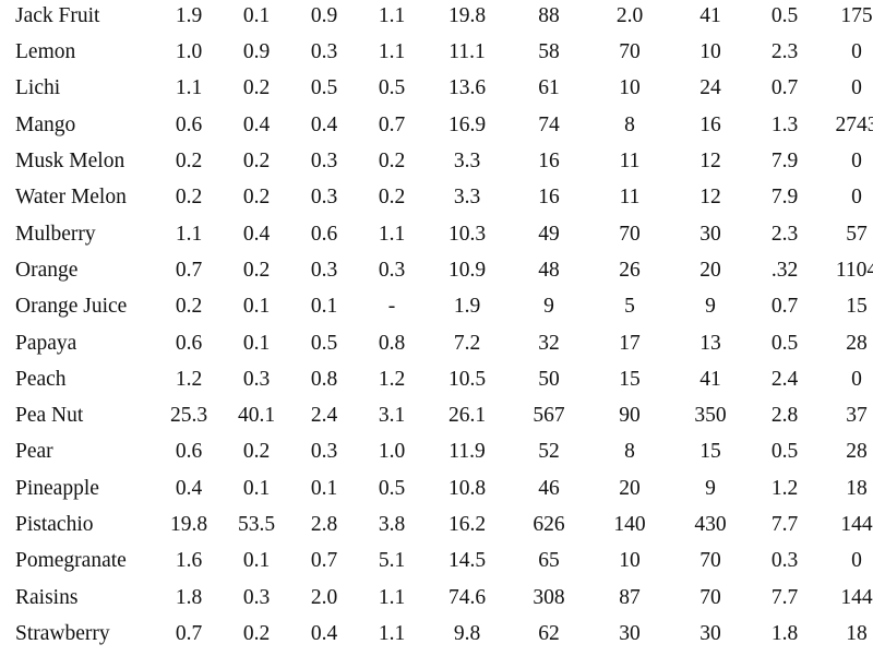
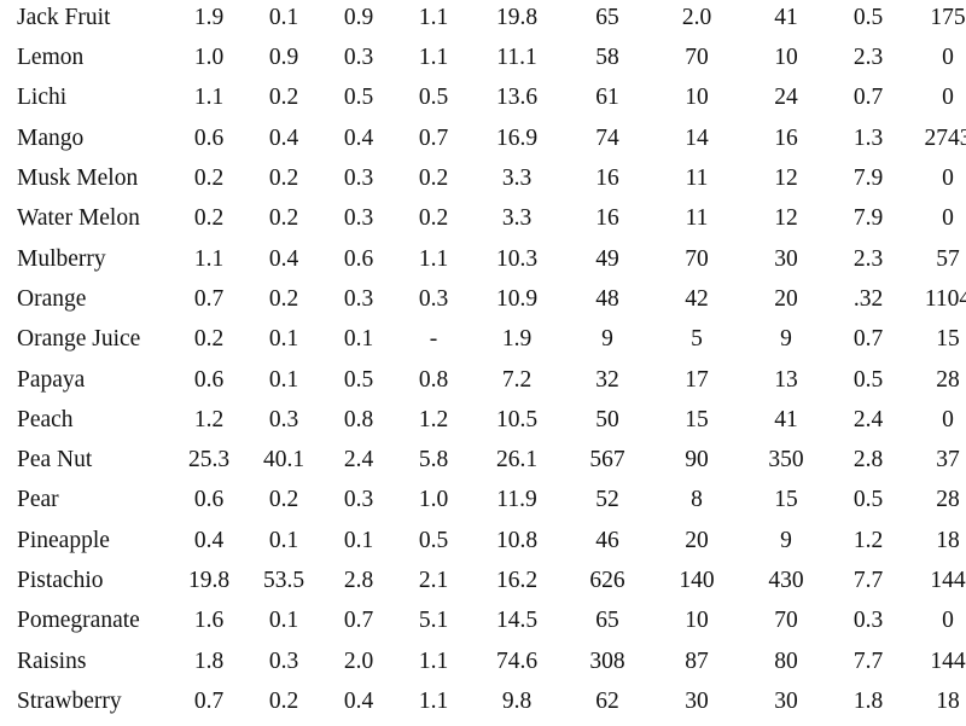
- Jack Fruit	1.9	0.1	0.9	1.1	19.8	88	2.0	41	0.5	175
+ Jack Fruit	1.9	0.1	0.9	1.1	19.8	65	2.0	41	0.5	175
  Lemon	1.0	0.9	0.3	1.1	11.1	58	70	10	2.3	0
  Lichi	1.1	0.2	0.5	0.5	13.6	61	10	24	0.7	0
- Mango	0.6	0.4	0.4	0.7	16.9	74	8	16	1.3	274
+ Mango	0.6	0.4	0.4	0.7	16.9	74	14	16	1.3	274
  Musk Melon	0.2	0.2	0.3	0.2	3.3	16	11	12	7.9	0
  Water Melon	0.2	0.2	0.3	0.2	3.3	16	11	12	7.9	0
  Mulberry	1.1	0.4	0.6	1.1	10.3	49	70	30	2.3	57
- Orange	0.7	0.2	0.3	0.3	10.9	48	26	20	.32	1104
+ Orange	0.7	0.2	0.3	0.3	10.9	48	42	20	.32	1104
  Orange Juice	0.2	0.1	0.1	-	1.9	9	5	9	0.7	15
  Papaya	0.6	0.1	0.5	0.8	7.2	32	17	13	0.5	28
  Peach	1.2	0.3	0.8	1.2	10.5	50	15	41	2.4	0
- Pea Nut	25.3	40.1	2.4	3.1	26.1	567	90	350	2.8	37
+ Pea Nut	25.3	40.1	2.4	5.8	26.1	567	90	350	2.8	37
  Pear	0.6	0.2	0.3	1.0	11.9	52	8	15	0.5	28
  Pineapple	0.4	0.1	0.1	0.5	10.8	46	20	9	1.2	18
- Pistachio	19.8	53.5	2.8	3.8	16.2	626	140	430	7.7	144
+ Pistachio	19.8	53.5	2.8	2.1	16.2	626	140	430	7.7	144
  Pomegranate	1.6	0.1	0.7	5.1	14.5	65	10	70	0.3	0
- Raisins	1.8	0.3	2.0	1.1	74.6	308	87	70	7.7	144
+ Raisins	1.8	0.3	2.0	1.1	74.6	308	87	80	7.7	144
  Strawberry	0.7	0.2	0.4	1.1	9.8	62	30	30	1.8	18
